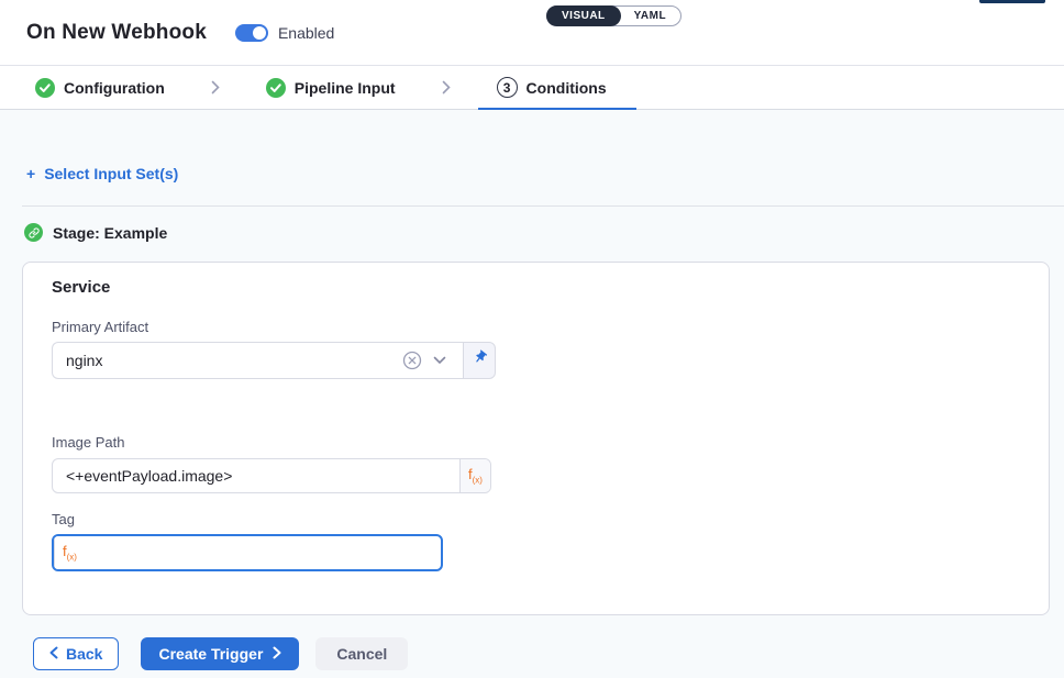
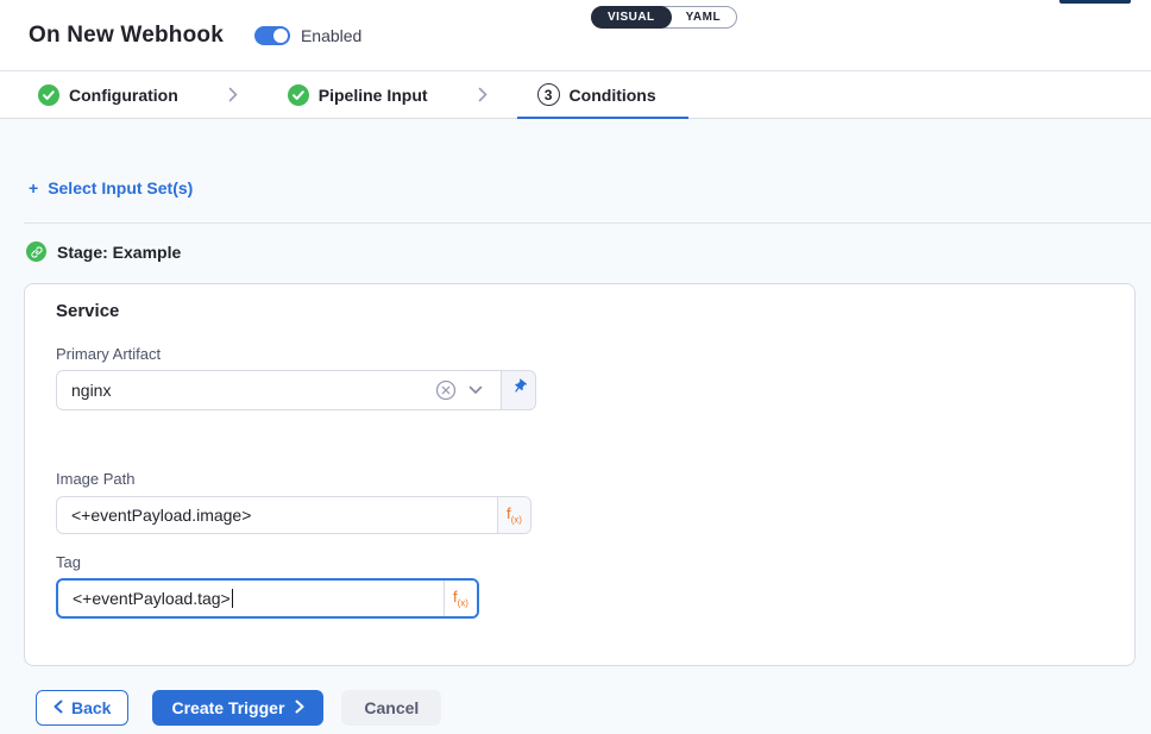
  On New Webhook
  Enabled
  VISUAL
  YAML
  Configuration
  Pipeline Input
  3
  Conditions
  +
  Select Input Set(s)
  Stage: Example
  Service
  Primary Artifact
  nginx
  Image Path
  <+eventPayload.image>
  f(x)
  Tag
+ <+eventPayload.tag>
  f(x)
  Back
  Create Trigger
  Cancel
